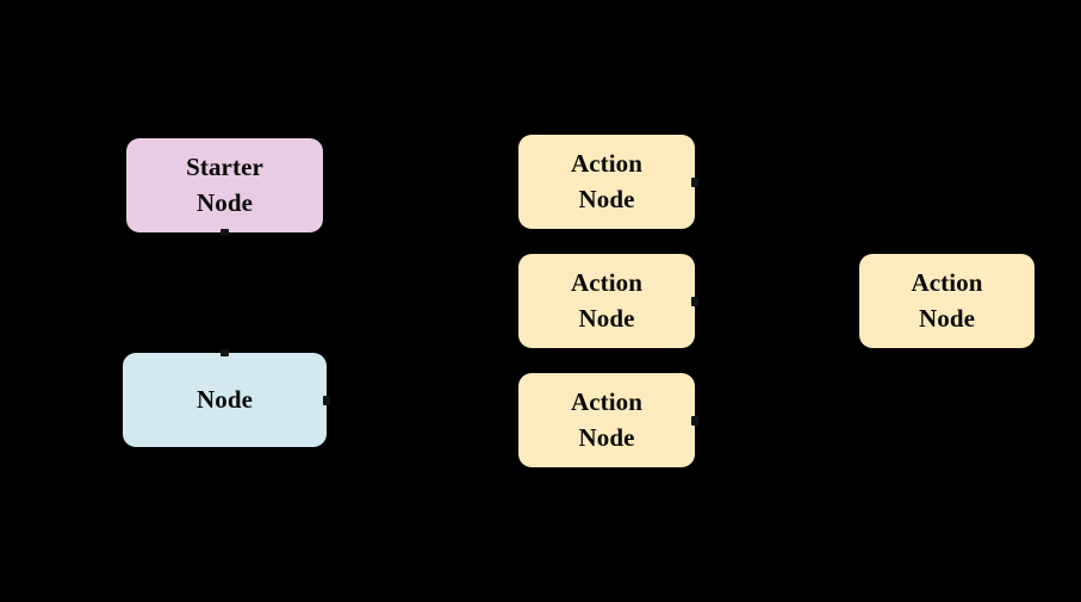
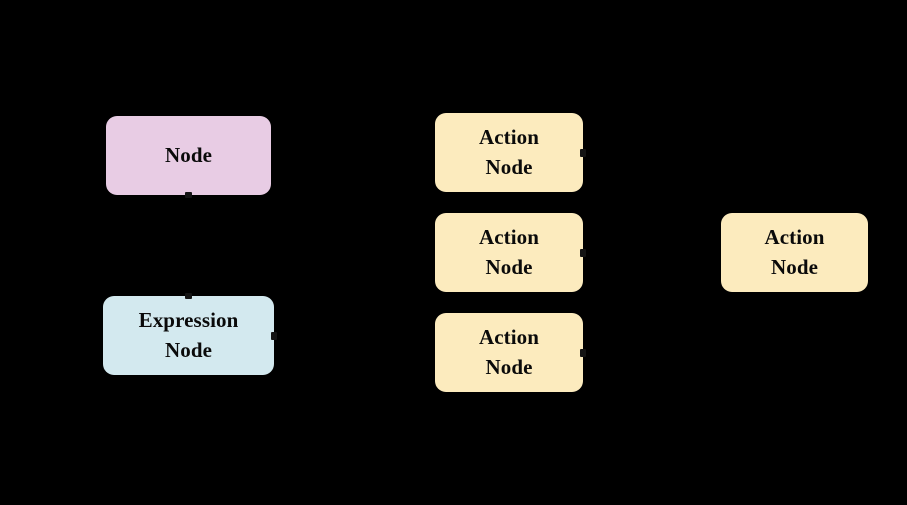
- Starter
  Node
+ Expression
  Node
  Action
  Node
  Action
  Node
  Action
  Node
  Action
  Node
